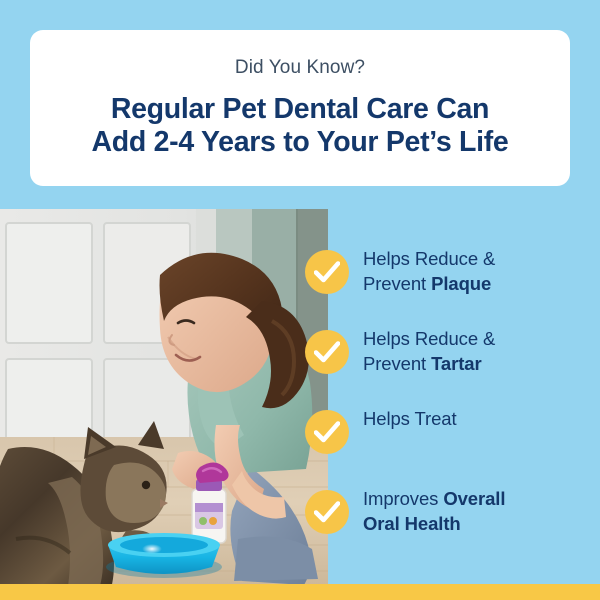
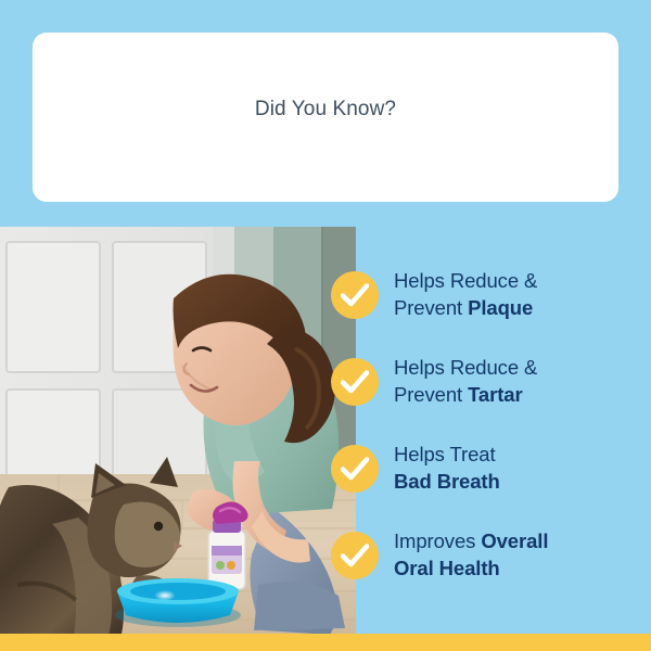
  Did You Know?
- Regular Pet Dental Care Can
- Add 2-4 Years to Your Pet’s Life
  Helps Reduce &
  Prevent Plaque
  Helps Reduce &
  Prevent Tartar
  Helps Treat
+ Bad Breath
  Improves Overall
  Oral Health
